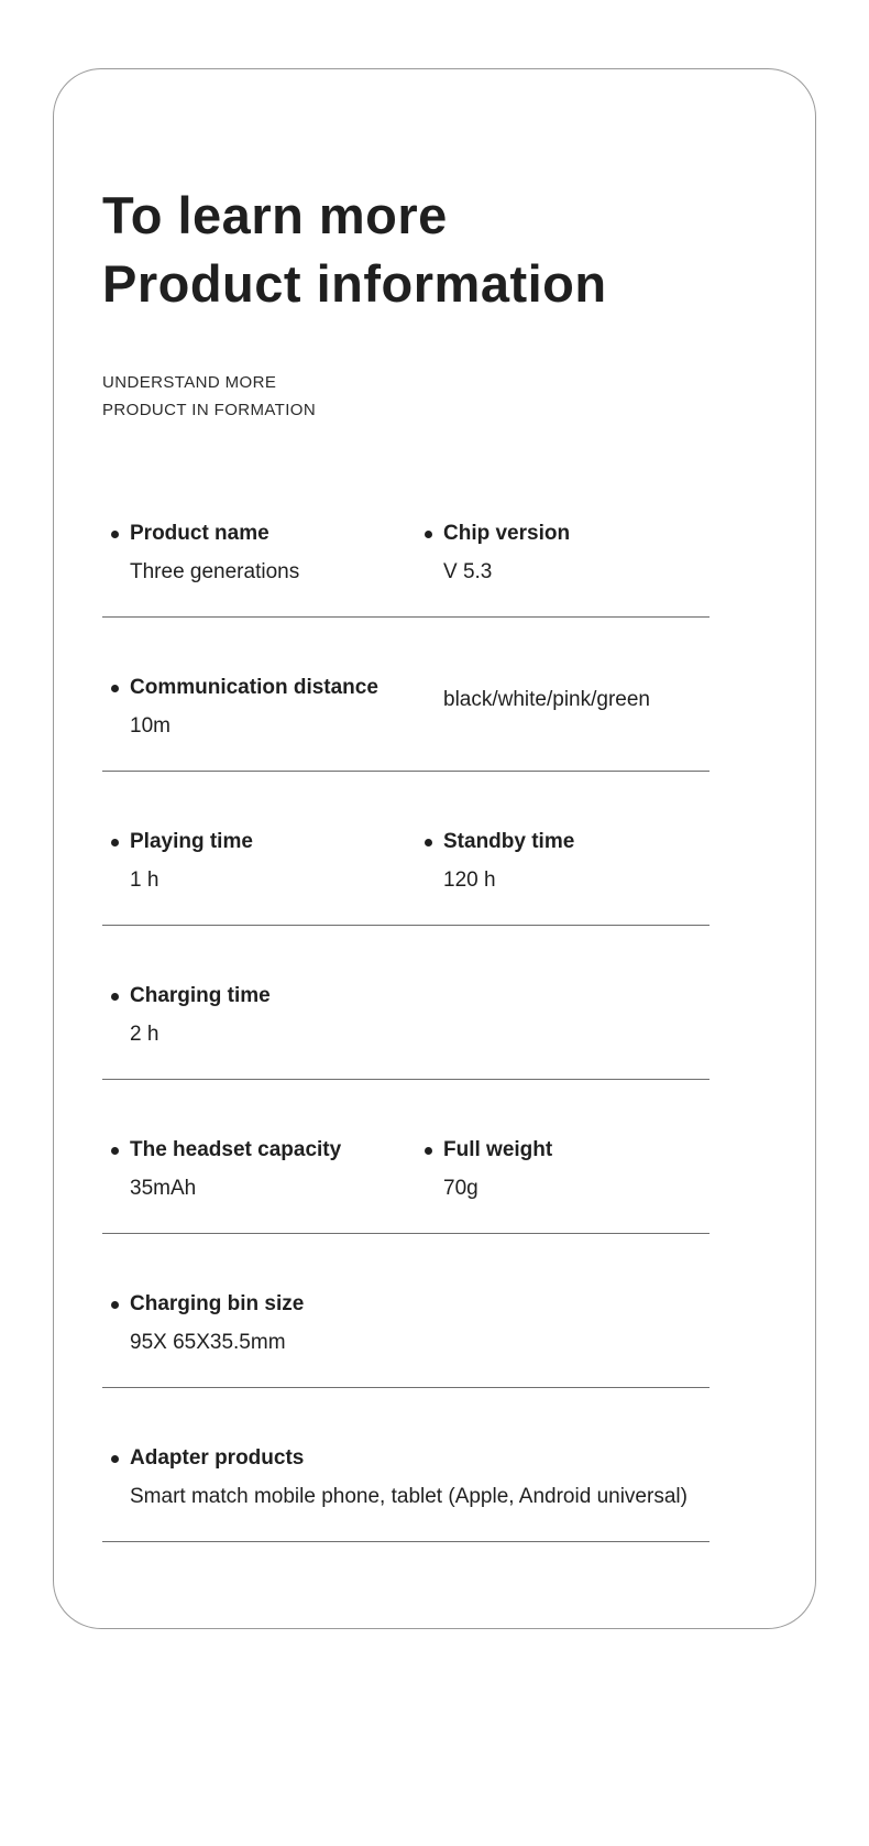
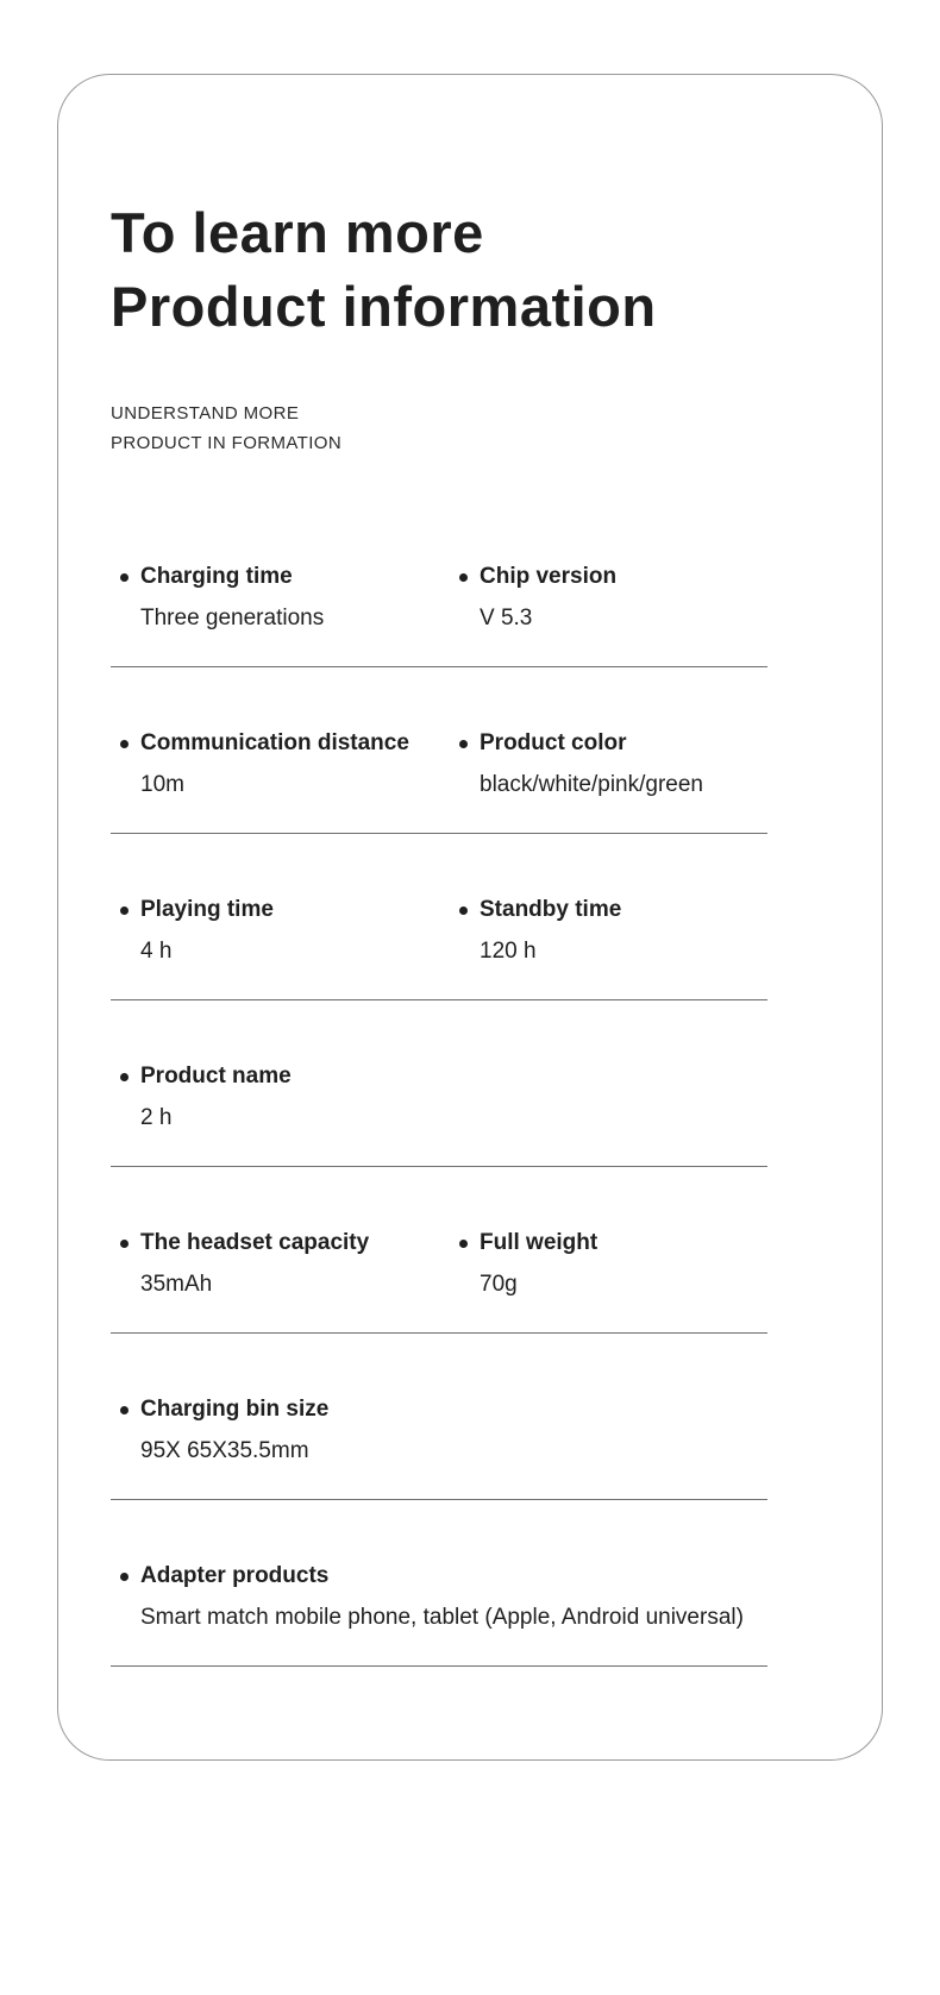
  To learn more
  Product information
  UNDERSTAND MORE
  PRODUCT IN FORMATION
- Product name
+ Charging time
  Three generations
  Chip version
  V 5.3
  Communication distance
  10m
+ Product color
  black/white/pink/green
  Playing time
- 1 h
+ 4 h
  Standby time
  120 h
- Charging time
+ Product name
  2 h
  The headset capacity
  35mAh
  Full weight
  70g
  Charging bin size
  95X 65X35.5mm
  Adapter products
  Smart match mobile phone, tablet (Apple, Android universal)
